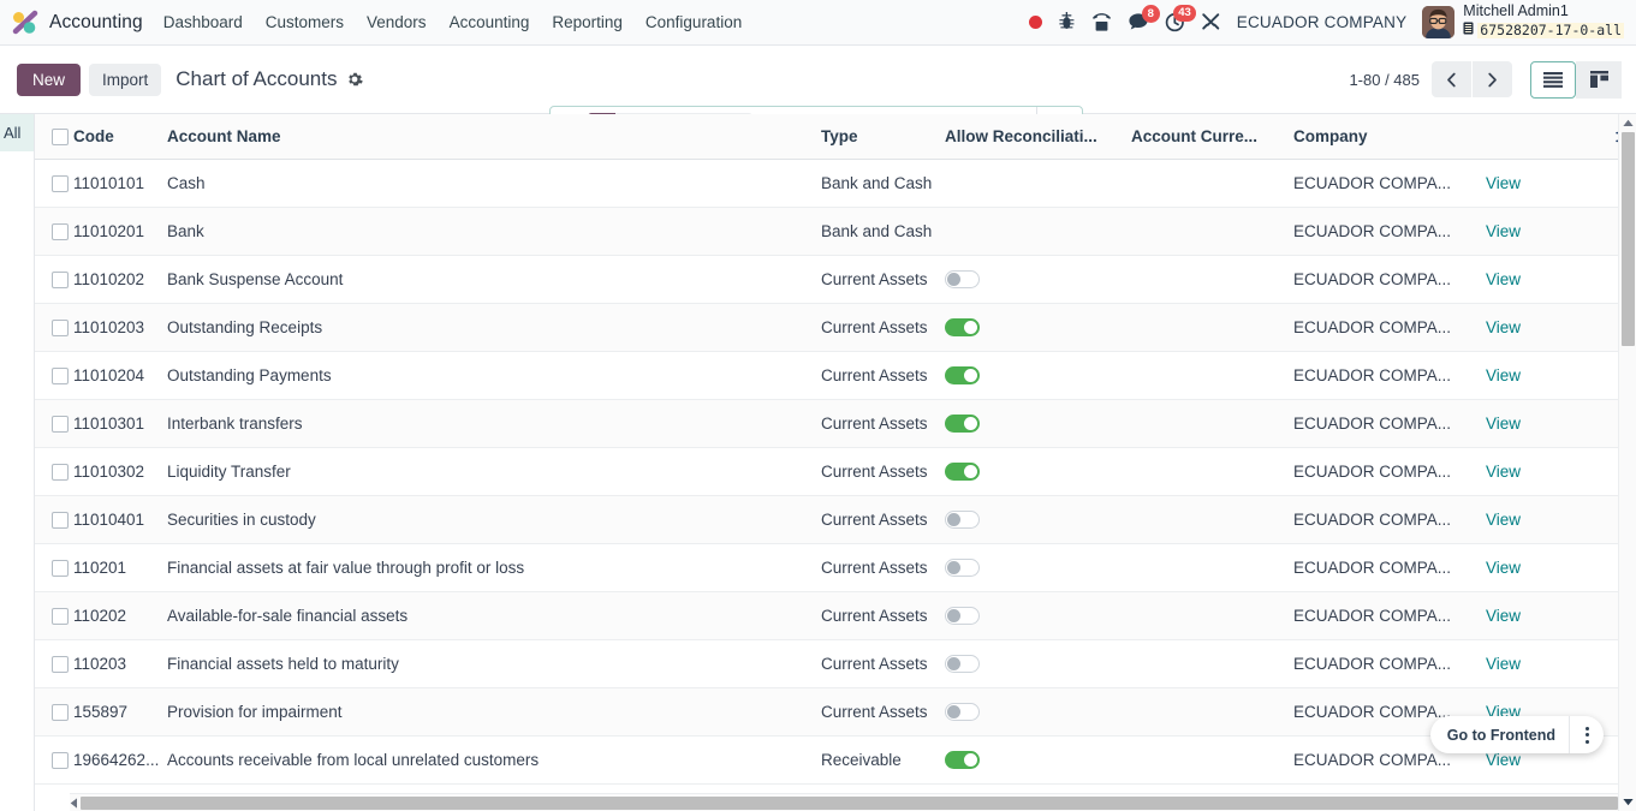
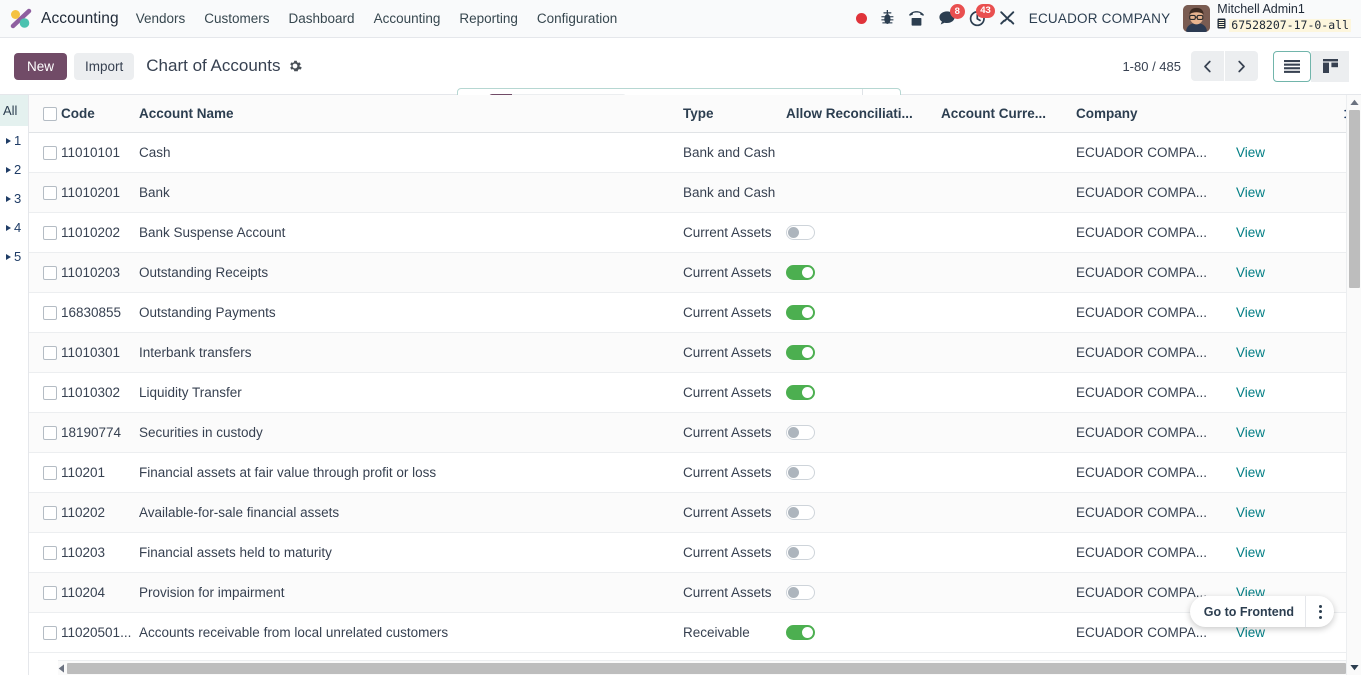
  Accounting
- Dashboard
+ Vendors
  Customers
- Vendors
+ Dashboard
  Accounting
  Reporting
  Configuration
  8
  43
  ECUADOR COMPANY
  Mitchell Admin1
  67528207-17-0-all
  New
  Import
  Chart of Accounts
  1-80 / 485
  All
+ 1
+ 2
+ 3
+ 4
+ 5
  	Code	Account Name	Type	Allow Reconciliati...	Account Curre...	Company
  	11010101	Cash	Bank and Cash			ECUADOR COMPA...	View
  	11010201	Bank	Bank and Cash			ECUADOR COMPA...	View
  	11010202	Bank Suspense Account	Current Assets			ECUADOR COMPA...	View
  	11010203	Outstanding Receipts	Current Assets			ECUADOR COMPA...	View
- 	11010204	Outstanding Payments	Current Assets			ECUADOR COMPA...	View
+ 	16830855	Outstanding Payments	Current Assets			ECUADOR COMPA...	View
  	11010301	Interbank transfers	Current Assets			ECUADOR COMPA...	View
  	11010302	Liquidity Transfer	Current Assets			ECUADOR COMPA...	View
- 	11010401	Securities in custody	Current Assets			ECUADOR COMPA...	View
+ 	18190774	Securities in custody	Current Assets			ECUADOR COMPA...	View
  	110201	Financial assets at fair value through profit or loss	Current Assets			ECUADOR COMPA...	View
  	110202	Available-for-sale financial assets	Current Assets			ECUADOR COMPA...	View
  	110203	Financial assets held to maturity	Current Assets			ECUADOR COMPA...	View
- 	155897	Provision for impairment	Current Assets			ECUADOR COMPA...	View
+ 	110204	Provision for impairment	Current Assets			ECUADOR COMPA...	View
- 	19664262...	Accounts receivable from local unrelated customers	Receivable			ECUADOR COMPA...	View
+ 	11020501...	Accounts receivable from local unrelated customers	Receivable			ECUADOR COMPA...	View
  Go to Frontend
